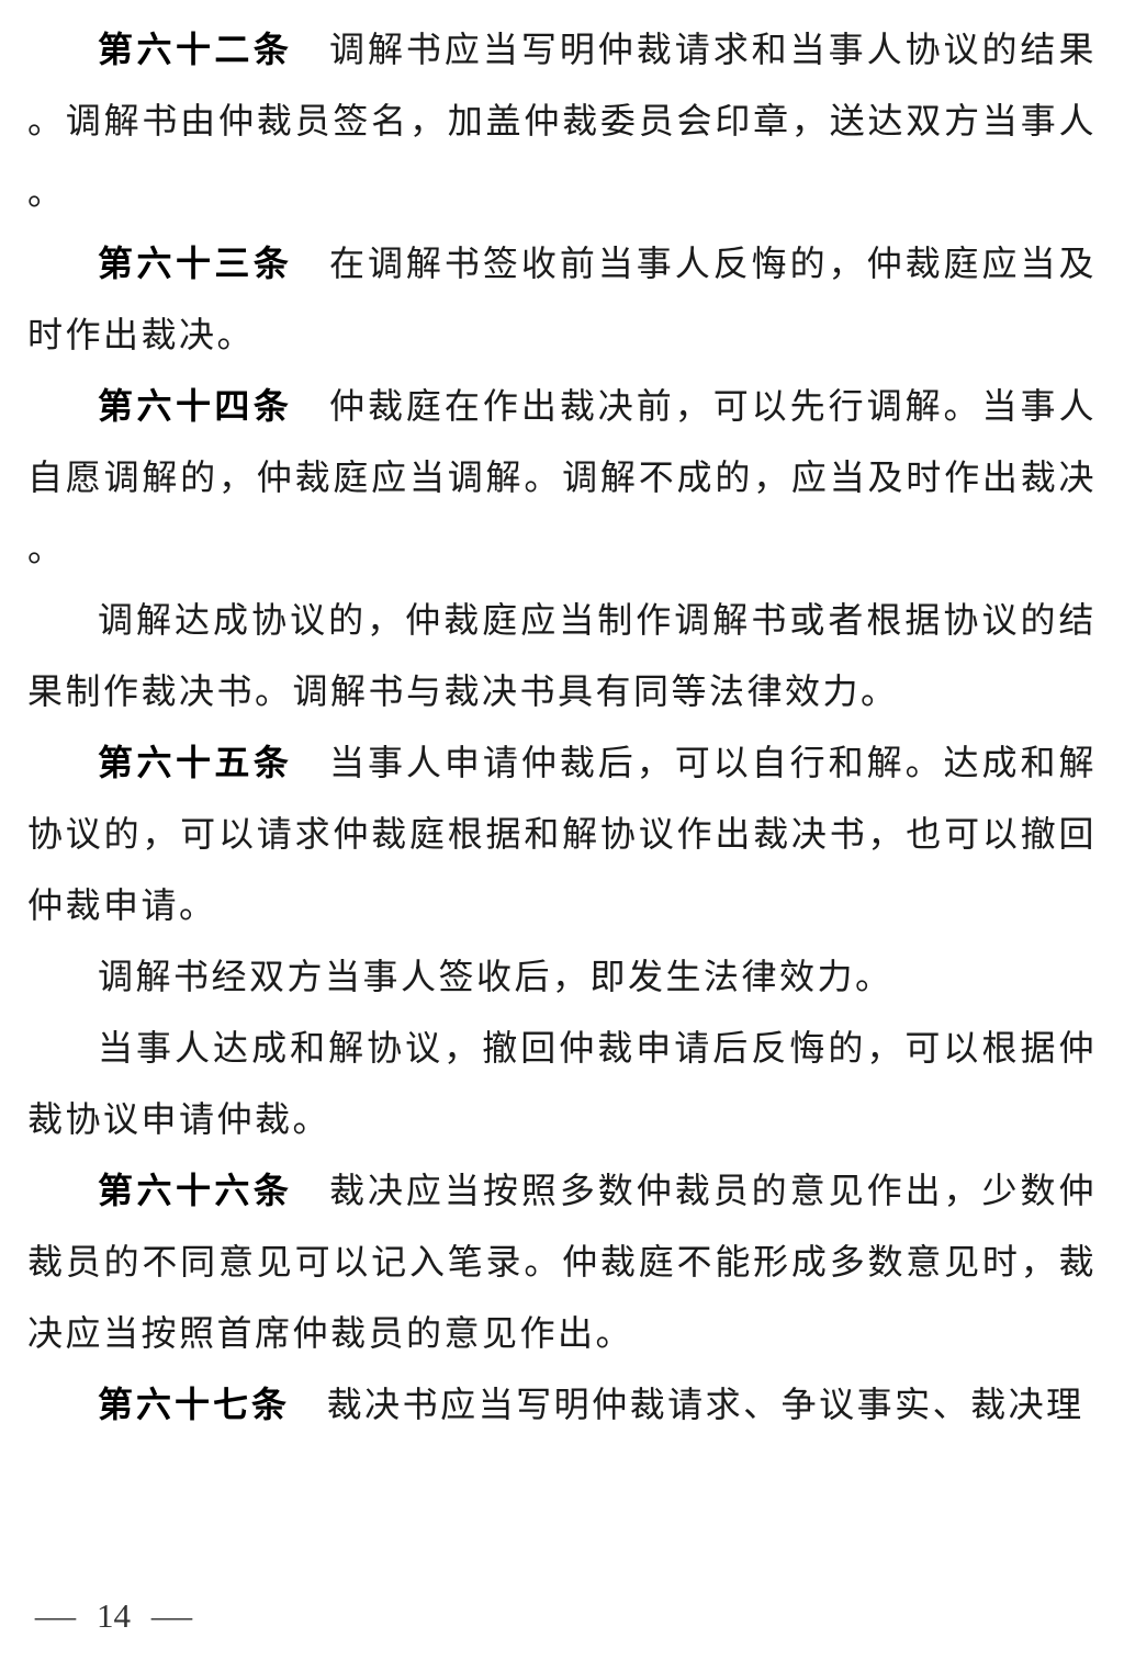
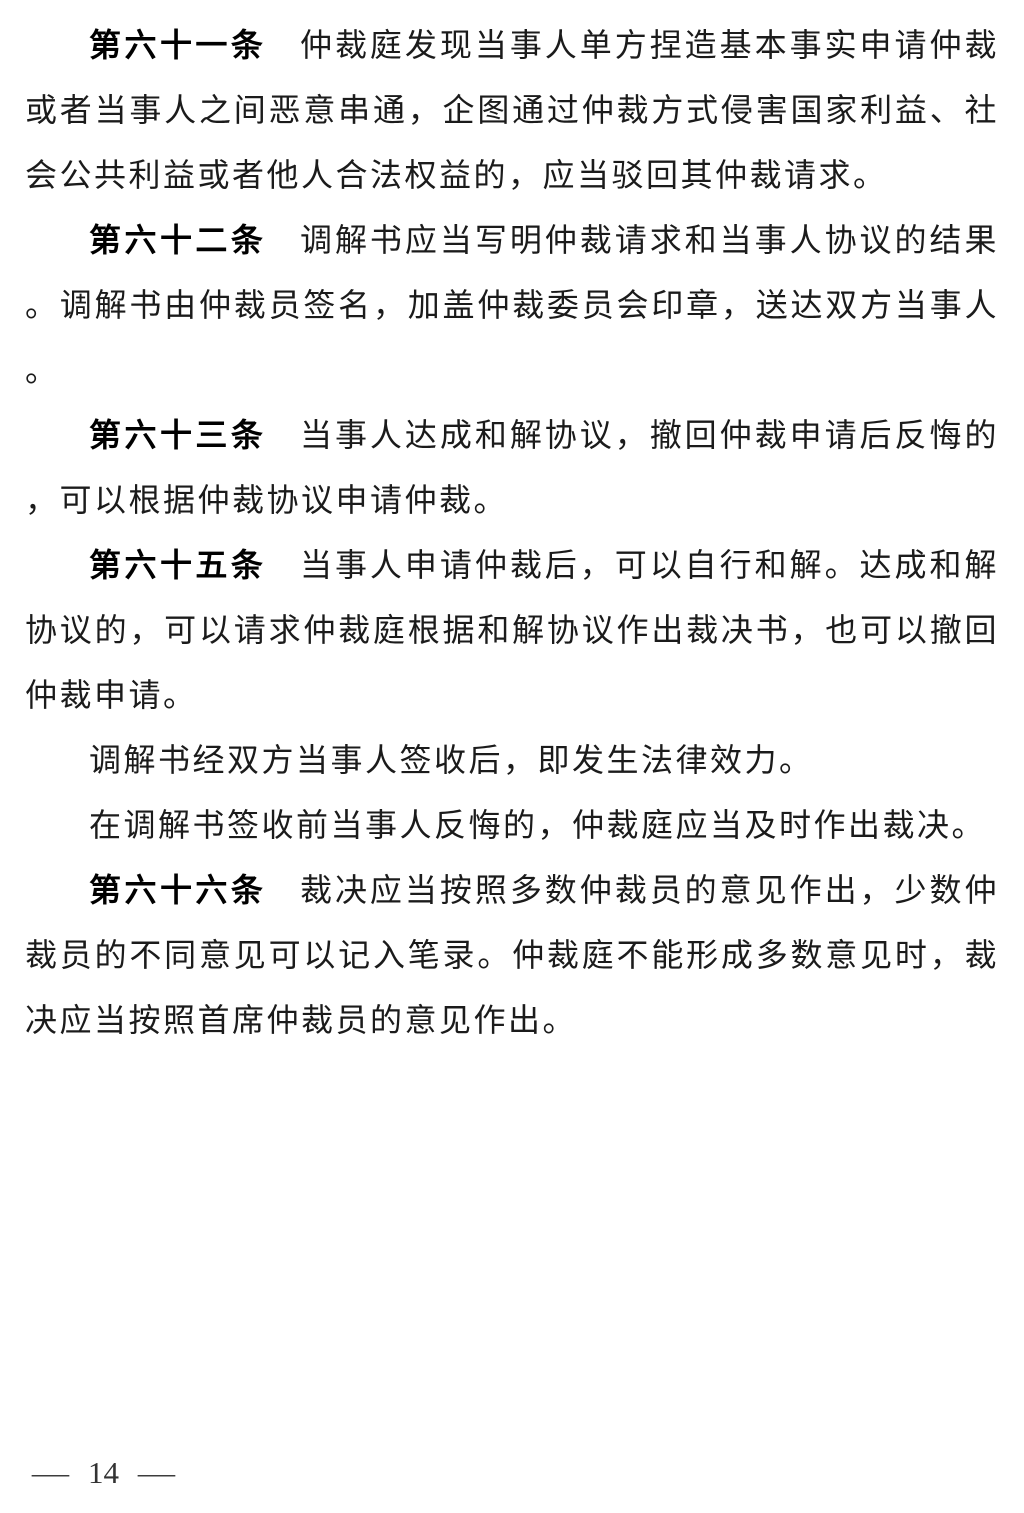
+ 第六十一条 仲裁庭发现当事人单方捏造基本事实申请仲裁或者当事人之间恶意串通，企图通过仲裁方式侵害国家利益、社会公共利益或者他人合法权益的，应当驳回其仲裁请求。
  第六十二条 调解书应当写明仲裁请求和当事人协议的结果。调解书由仲裁员签名，加盖仲裁委员会印章，送达双方当事人。
- 第六十三条 在调解书签收前当事人反悔的，仲裁庭应当及时作出裁决。
+ 第六十三条 当事人达成和解协议，撤回仲裁申请后反悔的，可以根据仲裁协议申请仲裁。
- 第六十四条 仲裁庭在作出裁决前，可以先行调解。当事人自愿调解的，仲裁庭应当调解。调解不成的，应当及时作出裁决。
- 调解达成协议的，仲裁庭应当制作调解书或者根据协议的结果制作裁决书。调解书与裁决书具有同等法律效力。
  第六十五条 当事人申请仲裁后，可以自行和解。达成和解协议的，可以请求仲裁庭根据和解协议作出裁决书，也可以撤回仲裁申请。
  调解书经双方当事人签收后，即发生法律效力。
- 当事人达成和解协议，撤回仲裁申请后反悔的，可以根据仲裁协议申请仲裁。
+ 在调解书签收前当事人反悔的，仲裁庭应当及时作出裁决。
  第六十六条 裁决应当按照多数仲裁员的意见作出，少数仲裁员的不同意见可以记入笔录。仲裁庭不能形成多数意见时，裁决应当按照首席仲裁员的意见作出。
- 第六十七条 裁决书应当写明仲裁请求、争议事实、裁决理
  —
  14
  —
